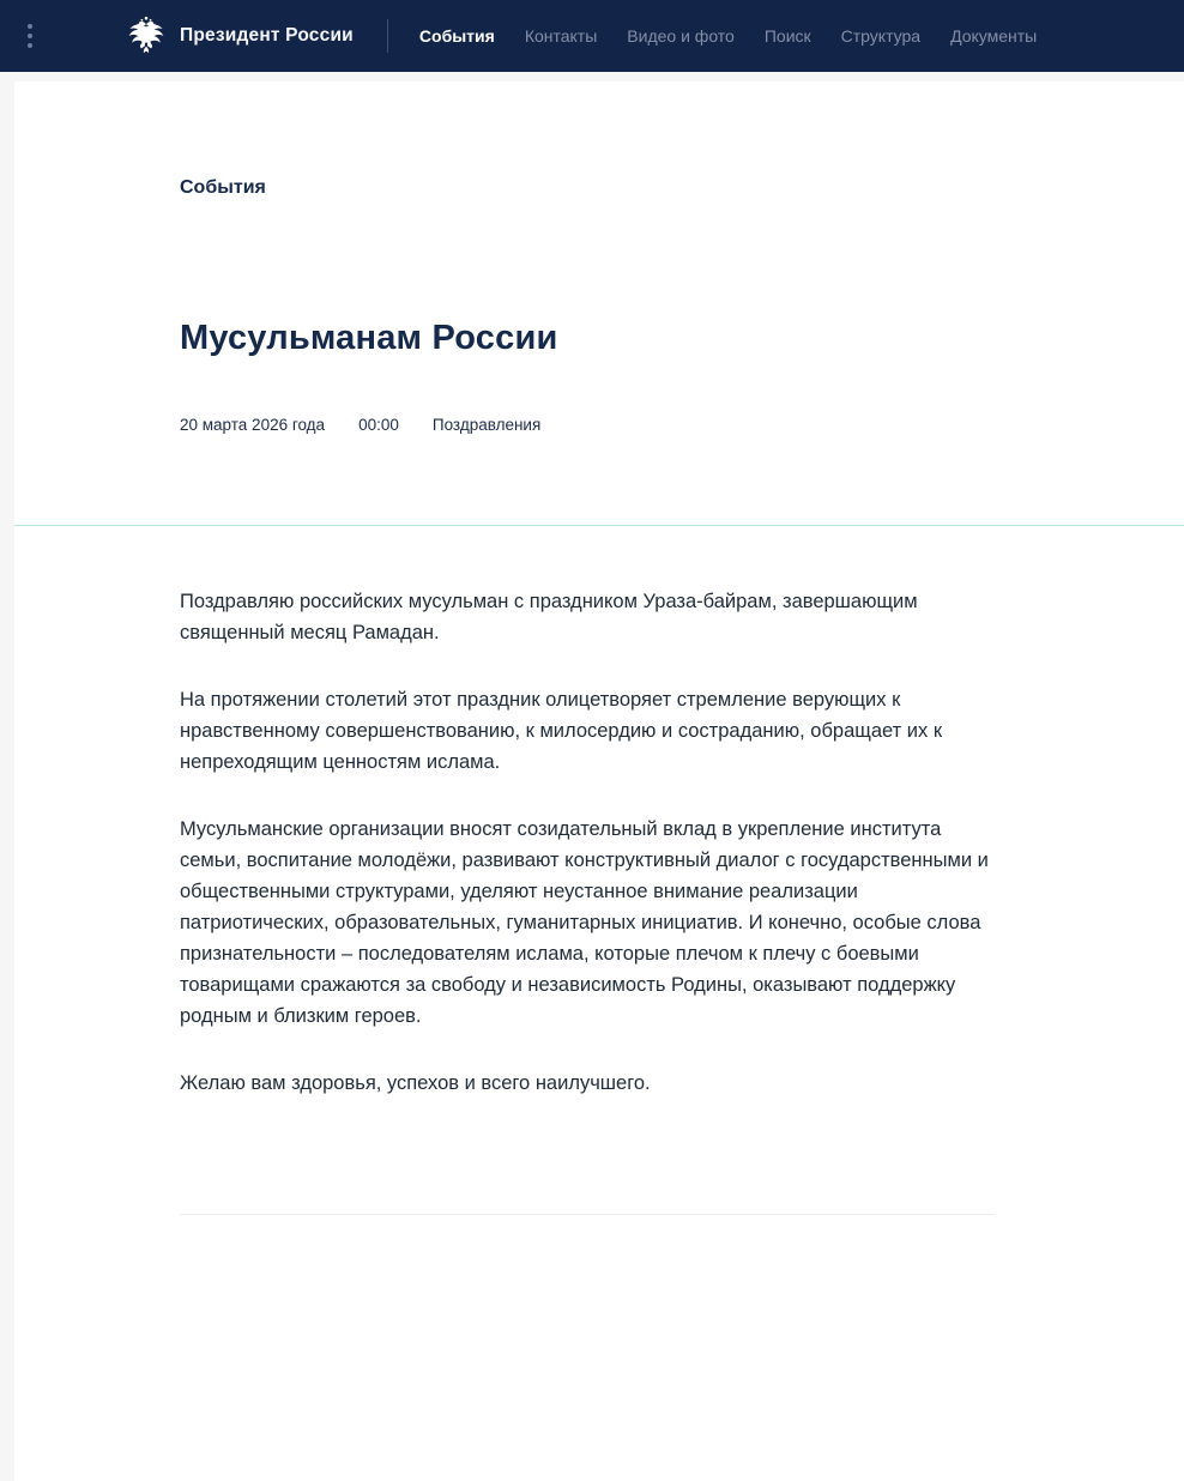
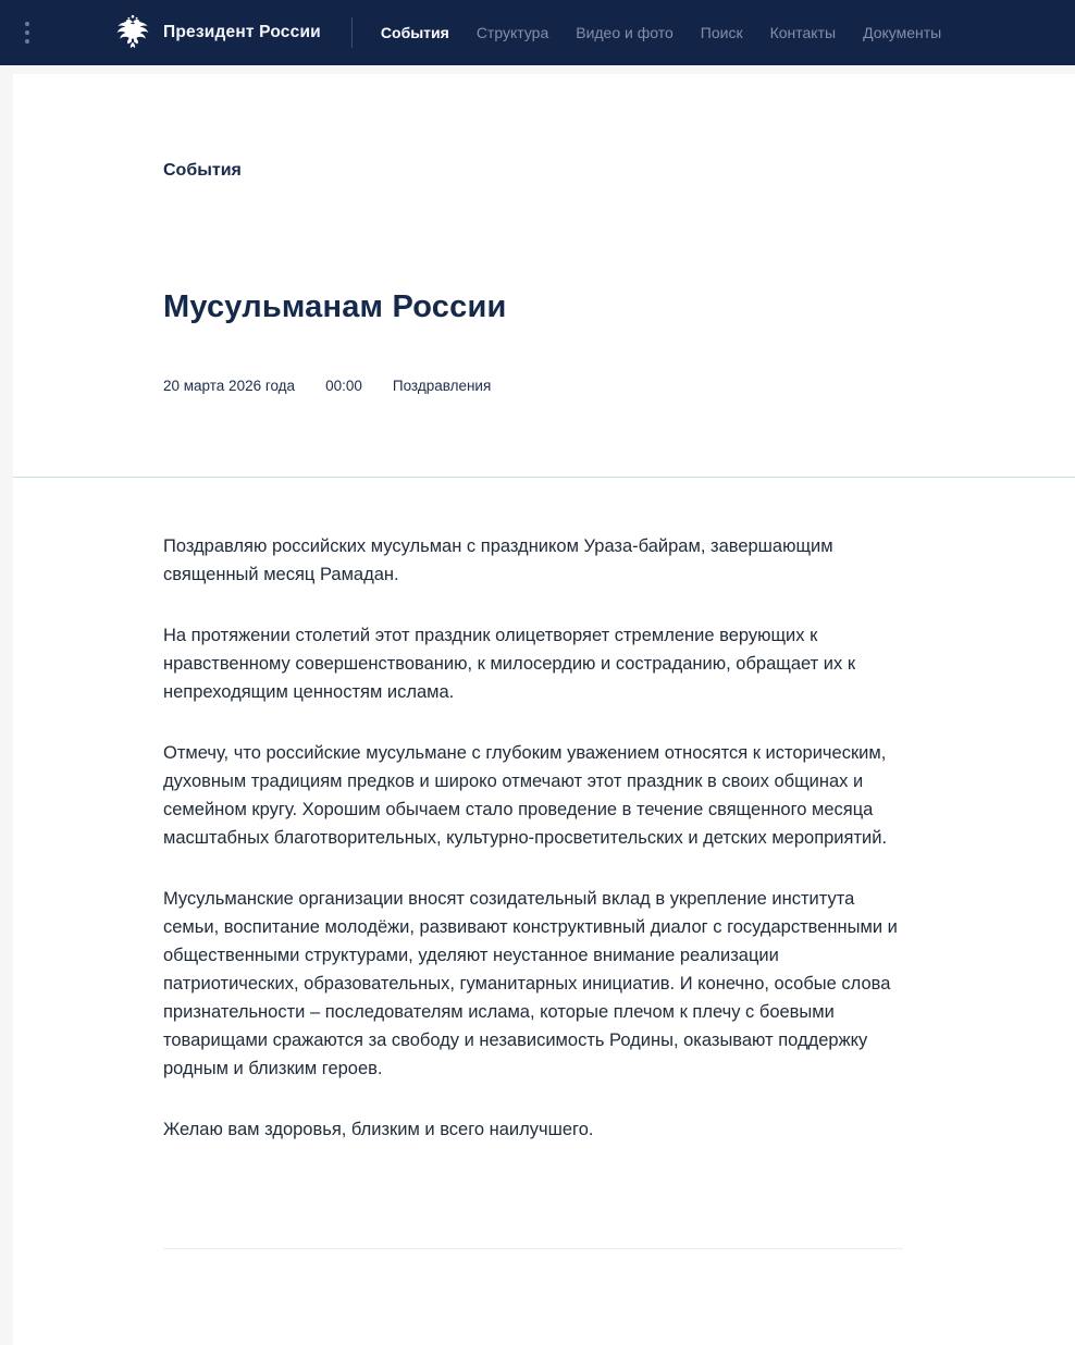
  Президент России
  События
- Контакты
+ Структура
  Видео и фото
  Поиск
- Структура
+ Контакты
  Документы
  События
  Мусульманам России
  20 марта 2026 года
  00:00
  Поздравления
  Поздравляю российских мусульман с праздником Ураза-байрам, завершающим священный месяц Рамадан.
  На протяжении столетий этот праздник олицетворяет стремление верующих к нравственному совершенствованию, к милосердию и состраданию, обращает их к непреходящим ценностям ислама.
+ Отмечу, что российские мусульмане с глубоким уважением относятся к историческим, духовным традициям предков и широко отмечают этот праздник в своих общинах и семейном кругу. Хорошим обычаем стало проведение в течение священного месяца масштабных благотворительных, культурно-просветительских и детских мероприятий.
  Мусульманские организации вносят созидательный вклад в укрепление института семьи, воспитание молодёжи, развивают конструктивный диалог с государственными и общественными структурами, уделяют неустанное внимание реализации патриотических, образовательных, гуманитарных инициатив. И конечно, особые слова признательности – последователям ислама, которые плечом к плечу с боевыми товарищами сражаются за свободу и независимость Родины, оказывают поддержку родным и близким героев.
- Желаю вам здоровья, успехов и всего наилучшего.
+ Желаю вам здоровья, близким и всего наилучшего.
